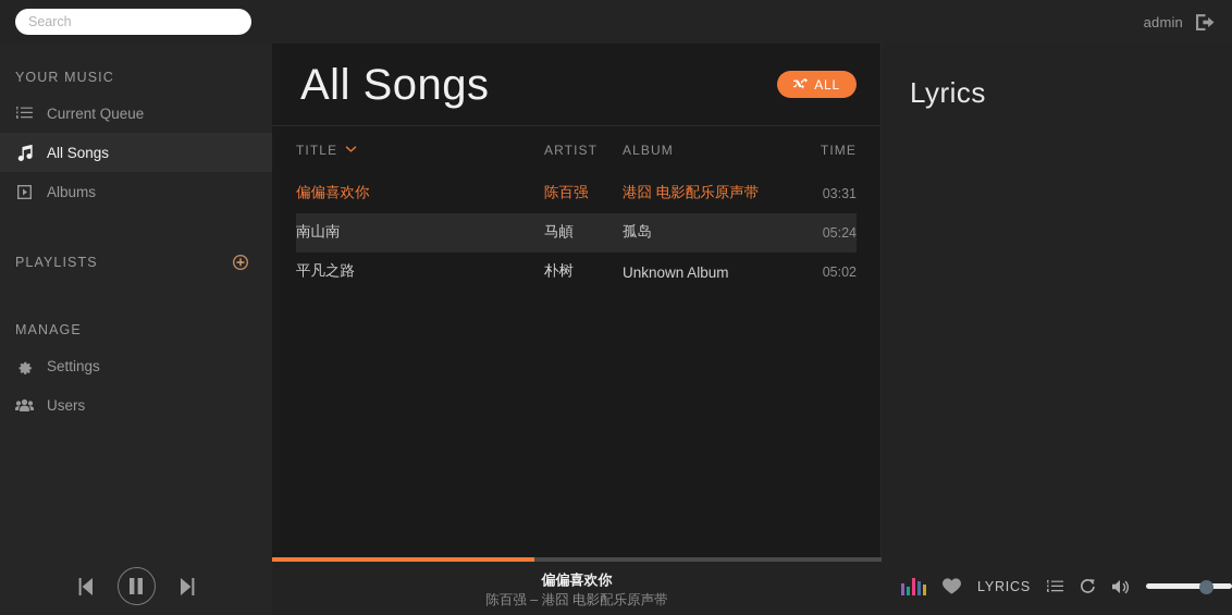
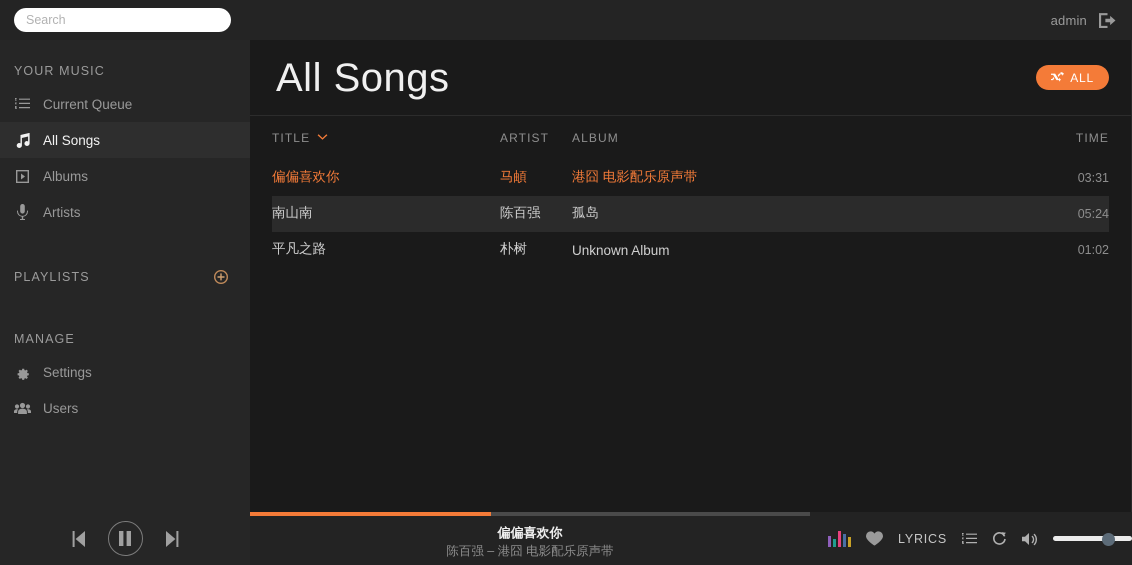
  Search
  admin
  YOUR MUSIC
  Current Queue
  All Songs
  Albums
+ Artists
  PLAYLISTS
  MANAGE
  Settings
  Users
  All Songs
  ALL
  TITLE
  ARTIST
  ALBUM
  TIME
  偏偏喜欢你
- 陈百强
+ 马頔
  港囧 电影配乐原声带
  03:31
  南山南
- 马頔
+ 陈百强
  孤岛
  05:24
  平凡之路
  朴树
  Unknown Album
- 05:02
+ 01:02
- Lyrics
  偏偏喜欢你
  陈百强 – 港囧 电影配乐原声带
  LYRICS
